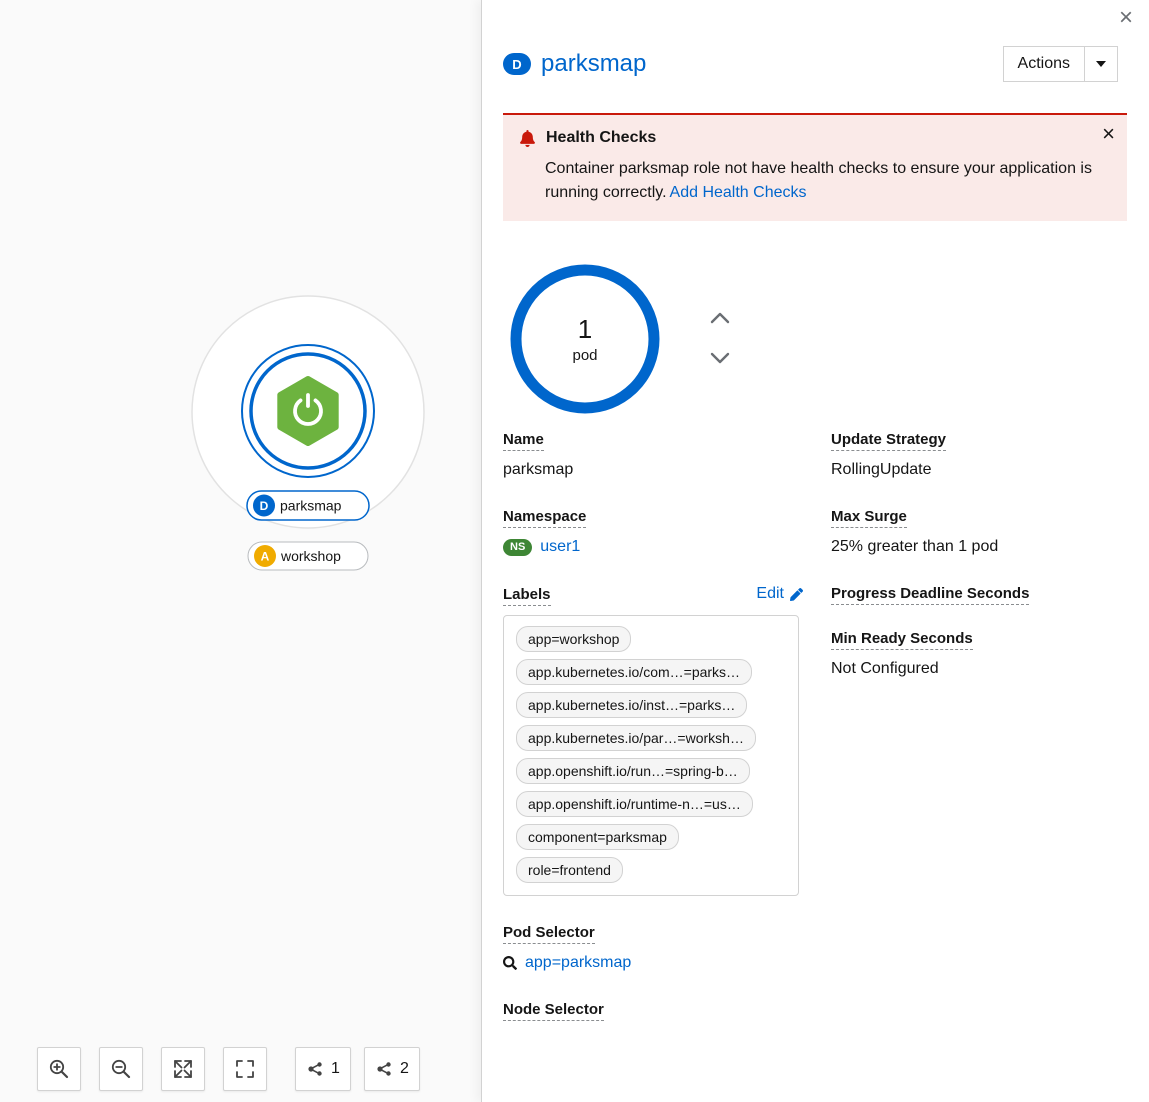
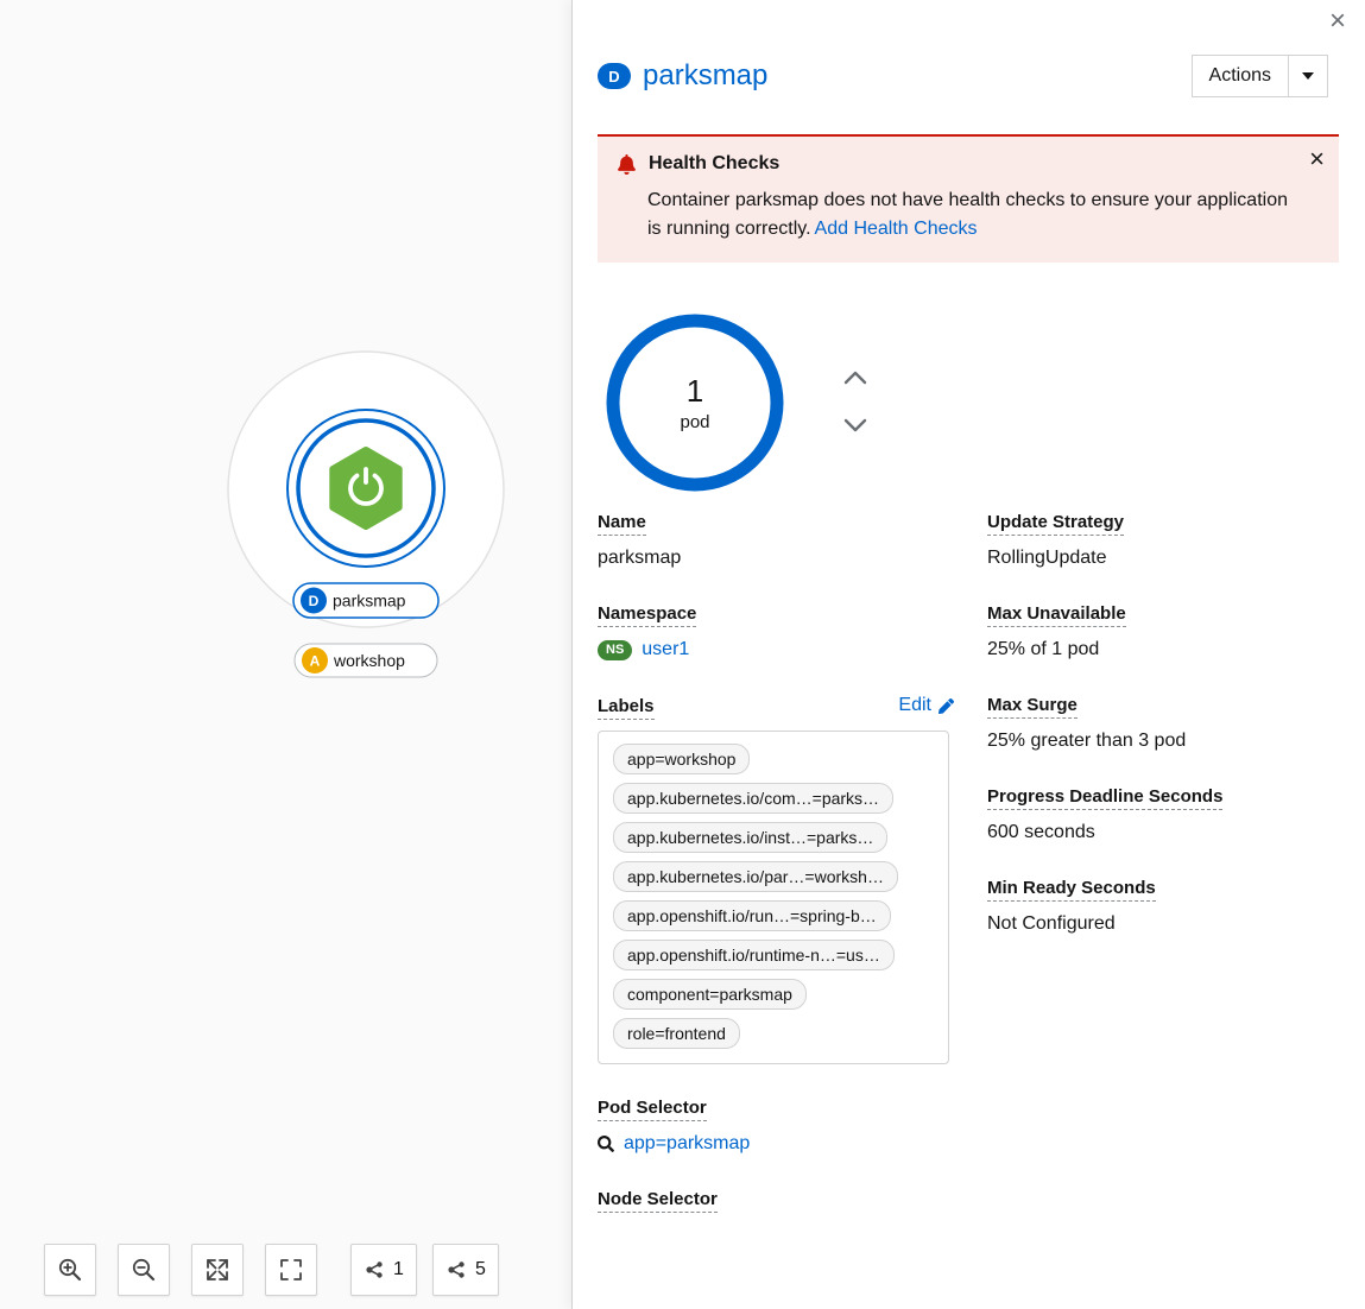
  D
  parksmap
  A
  workshop
  1
- 2
+ 5
  ×
  D
  parksmap
  Actions
  Health Checks
  ×
- Container parksmap role not have health checks to ensure your application is running correctly. Add Health Checks
+ Container parksmap does not have health checks to ensure your application is running correctly. Add Health Checks
  1
  pod
  Name
  parksmap
  Namespace
  NS
  user1
  Labels
  Edit
  app=workshop app.kubernetes.io/com…=parks… app.kubernetes.io/inst…=parks… app.kubernetes.io/par…=worksh… app.openshift.io/run…=spring-b… app.openshift.io/runtime-n…=us… component=parksmap role=frontend
  Pod Selector
  app=parksmap
  Node Selector
  Update Strategy
  RollingUpdate
+ Max Unavailable
+ 25% of 1 pod
  Max Surge
- 25% greater than 1 pod
+ 25% greater than 3 pod
  Progress Deadline Seconds
+ 600 seconds
  Min Ready Seconds
  Not Configured
